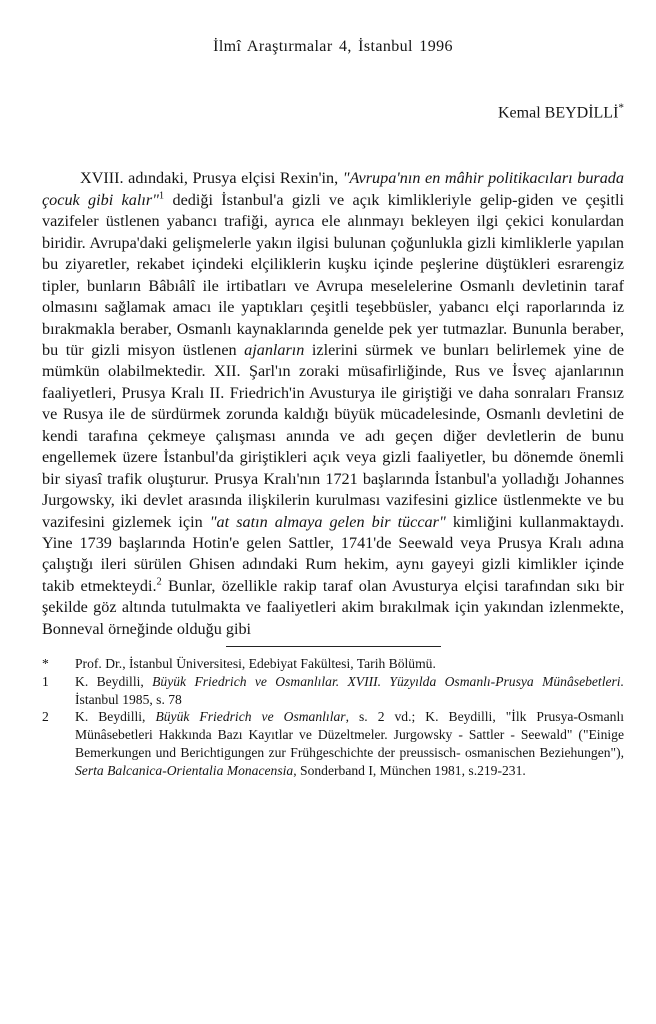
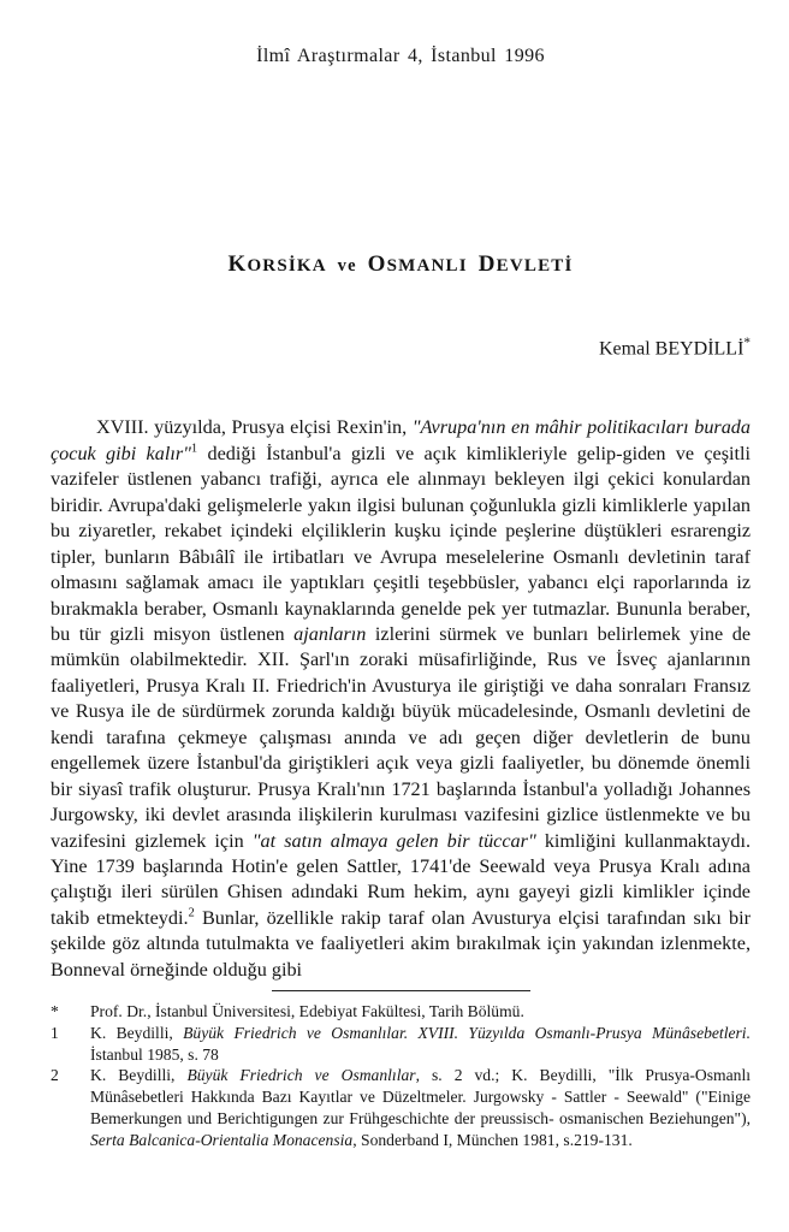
  İlmî Araştırmalar 4, İstanbul 1996
+ KORSİKA ve OSMANLI DEVLETİ
  Kemal BEYDİLLİ*
- XVIII. adındaki, Prusya elçisi Rexin'in, "Avrupa'nın en mâhir politikacıları burada çocuk gibi kalır"1 dediği İstanbul'a gizli ve açık kimlikleriyle gelip-giden ve çeşitli vazifeler üstlenen yabancı trafiği, ayrıca ele alınmayı bekleyen ilgi çekici konulardan biridir. Avrupa'daki gelişmelerle yakın ilgisi bulunan çoğunlukla gizli kimliklerle yapılan bu ziyaretler, rekabet içindeki elçiliklerin kuşku içinde peşlerine düştükleri esrarengiz tipler, bunların Bâbıâlî ile irtibatları ve Avrupa meselelerine Osmanlı devletinin taraf olmasını sağlamak amacı ile yaptıkları çeşitli teşebbüsler, yabancı elçi raporlarında iz bırakmakla beraber, Osmanlı kaynaklarında genelde pek yer tutmazlar. Bununla beraber, bu tür gizli misyon üstlenen ajanların izlerini sürmek ve bunları belirlemek yine de mümkün olabilmektedir. XII. Şarl'ın zoraki müsafirliğinde, Rus ve İsveç ajanlarının faaliyetleri, Prusya Kralı II. Friedrich'in Avusturya ile giriştiği ve daha sonraları Fransız ve Rusya ile de sürdürmek zorunda kaldığı büyük mücadelesinde, Osmanlı devletini de kendi tarafına çekmeye çalışması anında ve adı geçen diğer devletlerin de bunu engellemek üzere İstanbul'da giriştikleri açık veya gizli faaliyetler, bu dönemde önemli bir siyasî trafik oluşturur. Prusya Kralı'nın 1721 başlarında İstanbul'a yolladığı Johannes Jurgowsky, iki devlet arasında ilişkilerin kurulması vazifesini gizlice üstlenmekte ve bu vazifesini gizlemek için "at satın almaya gelen bir tüccar" kimliğini kullanmaktaydı. Yine 1739 başlarında Hotin'e gelen Sattler, 1741'de Seewald veya Prusya Kralı adına çalıştığı ileri sürülen Ghisen adındaki Rum hekim, aynı gayeyi gizli kimlikler içinde takib etmekteydi.2 Bunlar, özellikle rakip taraf olan Avusturya elçisi tarafından sıkı bir şekilde göz altında tutulmakta ve faaliyetleri akim bırakılmak için yakından izlenmekte, Bonneval örneğinde olduğu gibi
+ XVIII. yüzyılda, Prusya elçisi Rexin'in, "Avrupa'nın en mâhir politikacıları burada çocuk gibi kalır"1 dediği İstanbul'a gizli ve açık kimlikleriyle gelip-giden ve çeşitli vazifeler üstlenen yabancı trafiği, ayrıca ele alınmayı bekleyen ilgi çekici konulardan biridir. Avrupa'daki gelişmelerle yakın ilgisi bulunan çoğunlukla gizli kimliklerle yapılan bu ziyaretler, rekabet içindeki elçiliklerin kuşku içinde peşlerine düştükleri esrarengiz tipler, bunların Bâbıâlî ile irtibatları ve Avrupa meselelerine Osmanlı devletinin taraf olmasını sağlamak amacı ile yaptıkları çeşitli teşebbüsler, yabancı elçi raporlarında iz bırakmakla beraber, Osmanlı kaynaklarında genelde pek yer tutmazlar. Bununla beraber, bu tür gizli misyon üstlenen ajanların izlerini sürmek ve bunları belirlemek yine de mümkün olabilmektedir. XII. Şarl'ın zoraki müsafirliğinde, Rus ve İsveç ajanlarının faaliyetleri, Prusya Kralı II. Friedrich'in Avusturya ile giriştiği ve daha sonraları Fransız ve Rusya ile de sürdürmek zorunda kaldığı büyük mücadelesinde, Osmanlı devletini de kendi tarafına çekmeye çalışması anında ve adı geçen diğer devletlerin de bunu engellemek üzere İstanbul'da giriştikleri açık veya gizli faaliyetler, bu dönemde önemli bir siyasî trafik oluşturur. Prusya Kralı'nın 1721 başlarında İstanbul'a yolladığı Johannes Jurgowsky, iki devlet arasında ilişkilerin kurulması vazifesini gizlice üstlenmekte ve bu vazifesini gizlemek için "at satın almaya gelen bir tüccar" kimliğini kullanmaktaydı. Yine 1739 başlarında Hotin'e gelen Sattler, 1741'de Seewald veya Prusya Kralı adına çalıştığı ileri sürülen Ghisen adındaki Rum hekim, aynı gayeyi gizli kimlikler içinde takib etmekteydi.2 Bunlar, özellikle rakip taraf olan Avusturya elçisi tarafından sıkı bir şekilde göz altında tutulmakta ve faaliyetleri akim bırakılmak için yakından izlenmekte, Bonneval örneğinde olduğu gibi
  *
  Prof. Dr., İstanbul Üniversitesi, Edebiyat Fakültesi, Tarih Bölümü.
  1
  K. Beydilli, Büyük Friedrich ve Osmanlılar. XVIII. Yüzyılda Osmanlı-Prusya Münâsebetleri. İstanbul 1985, s. 78
  2
- K. Beydilli, Büyük Friedrich ve Osmanlılar, s. 2 vd.; K. Beydilli, "İlk Prusya-Osmanlı Münâsebetleri Hakkında Bazı Kayıtlar ve Düzeltmeler. Jurgowsky - Sattler - Seewald" ("Einige Bemerkungen und Berichtigungen zur Frühgeschichte der preussisch- osmanischen Beziehungen"), Serta Balcanica-Orientalia Monacensia, Sonderband I, München 1981, s.219-231.
+ K. Beydilli, Büyük Friedrich ve Osmanlılar, s. 2 vd.; K. Beydilli, "İlk Prusya-Osmanlı Münâsebetleri Hakkında Bazı Kayıtlar ve Düzeltmeler. Jurgowsky - Sattler - Seewald" ("Einige Bemerkungen und Berichtigungen zur Frühgeschichte der preussisch- osmanischen Beziehungen"), Serta Balcanica-Orientalia Monacensia, Sonderband I, München 1981, s.219-131.
